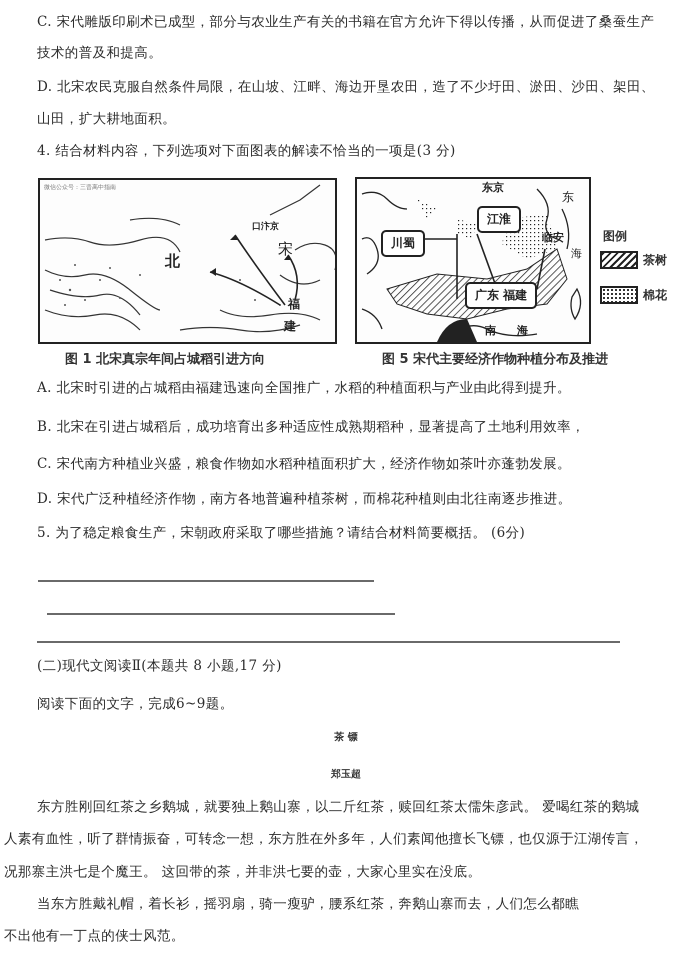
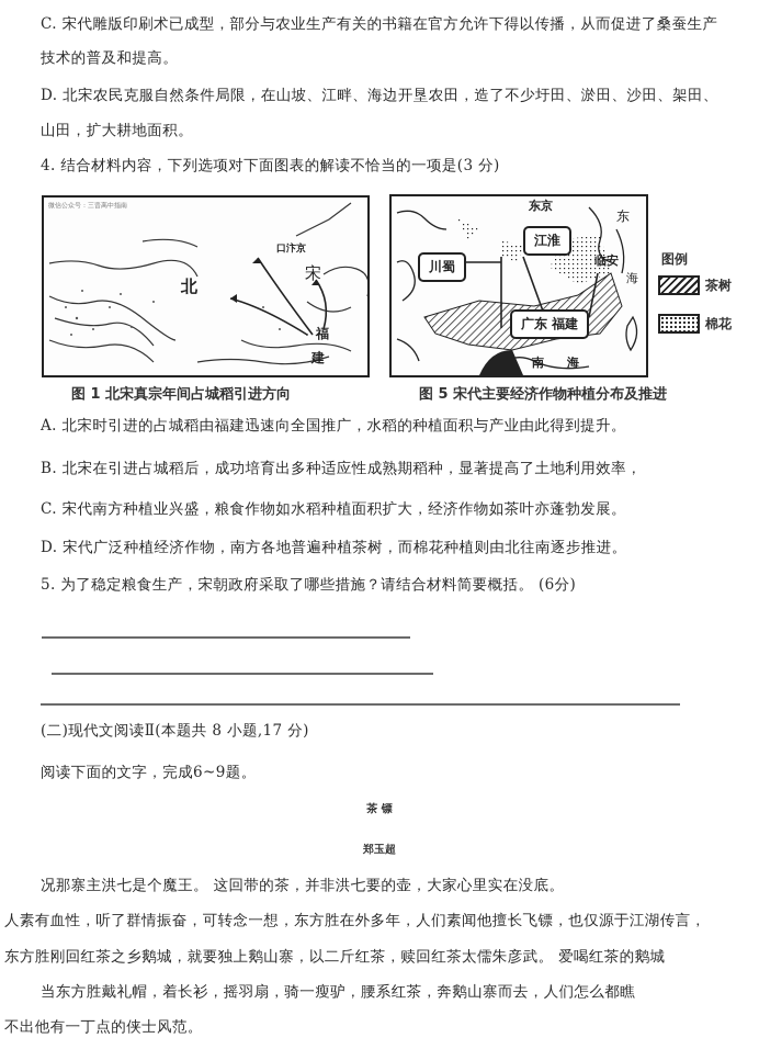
  C. 宋代雕版印刷术已成型，部分与农业生产有关的书籍在官方允许下得以传播，从而促进了桑蚕生产
  技术的普及和提高。
  D. 北宋农民克服自然条件局限，在山坡、江畔、海边开垦农田，造了不少圩田、淤田、沙田、架田、
  山田，扩大耕地面积。
  4. 结合材料内容，下列选项对下面图表的解读不恰当的一项是(3 分)
  口汴京
  北
  宋
  福
  建
  图 1 北宋真宗年间占城稻引进方向
  东京
  江淮
  川蜀
  临安
  东
  海
  广东 福建
  南
  海
  图例
  茶树
  棉花
  图 5 宋代主要经济作物种植分布及推进
  A. 北宋时引进的占城稻由福建迅速向全国推广，水稻的种植面积与产业由此得到提升。
  B. 北宋在引进占城稻后，成功培育出多种适应性成熟期稻种，显著提高了土地利用效率，
  C. 宋代南方种植业兴盛，粮食作物如水稻种植面积扩大，经济作物如茶叶亦蓬勃发展。
  D. 宋代广泛种植经济作物，南方各地普遍种植茶树，而棉花种植则由北往南逐步推进。
  5. 为了稳定粮食生产，宋朝政府采取了哪些措施？请结合材料简要概括。 (6分)
  (二)现代文阅读Ⅱ(本题共 8 小题,17 分)
  阅读下面的文字，完成6~9题。
  茶 镖
  郑玉超
- 东方胜刚回红茶之乡鹅城，就要独上鹅山寨，以二斤红茶，赎回红茶太儒朱彦武。 爱喝红茶的鹅城
+ 况那寨主洪七是个魔王。 这回带的茶，并非洪七要的壶，大家心里实在没底。
  人素有血性，听了群情振奋，可转念一想，东方胜在外多年，人们素闻他擅长飞镖，也仅源于江湖传言，
- 况那寨主洪七是个魔王。 这回带的茶，并非洪七要的壶，大家心里实在没底。
+ 东方胜刚回红茶之乡鹅城，就要独上鹅山寨，以二斤红茶，赎回红茶太儒朱彦武。 爱喝红茶的鹅城
  当东方胜戴礼帽，着长衫，摇羽扇，骑一瘦驴，腰系红茶，奔鹅山寨而去，人们怎么都瞧
  不出他有一丁点的侠士风范。
